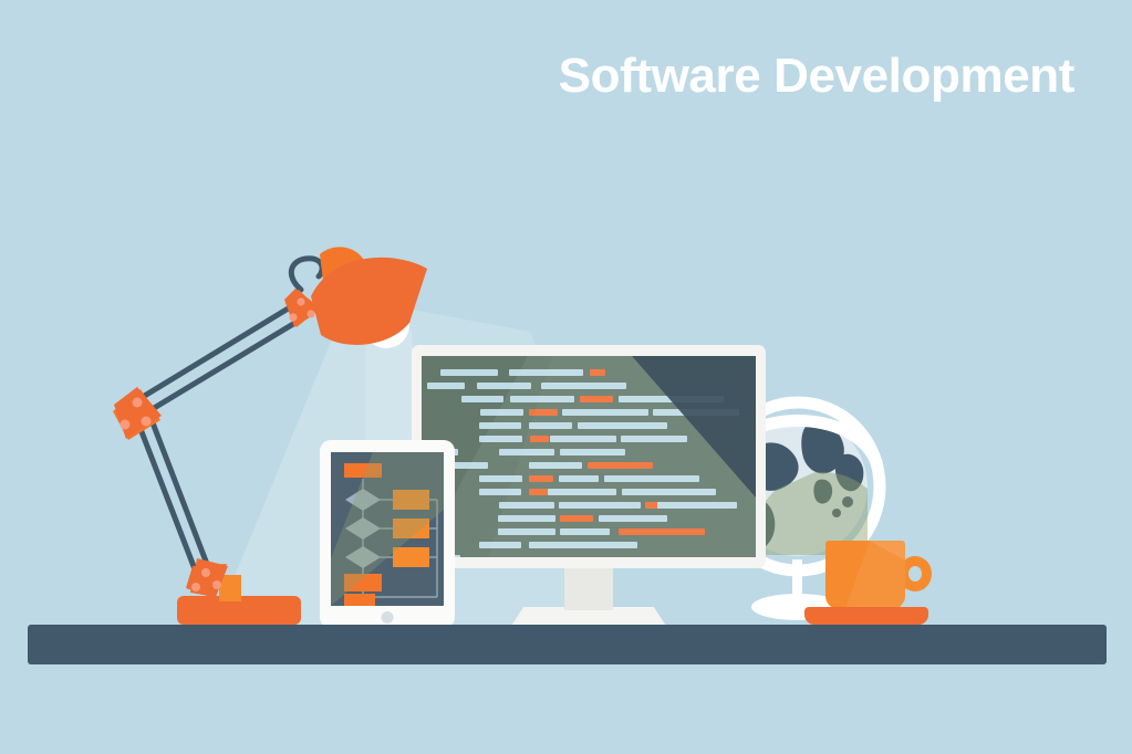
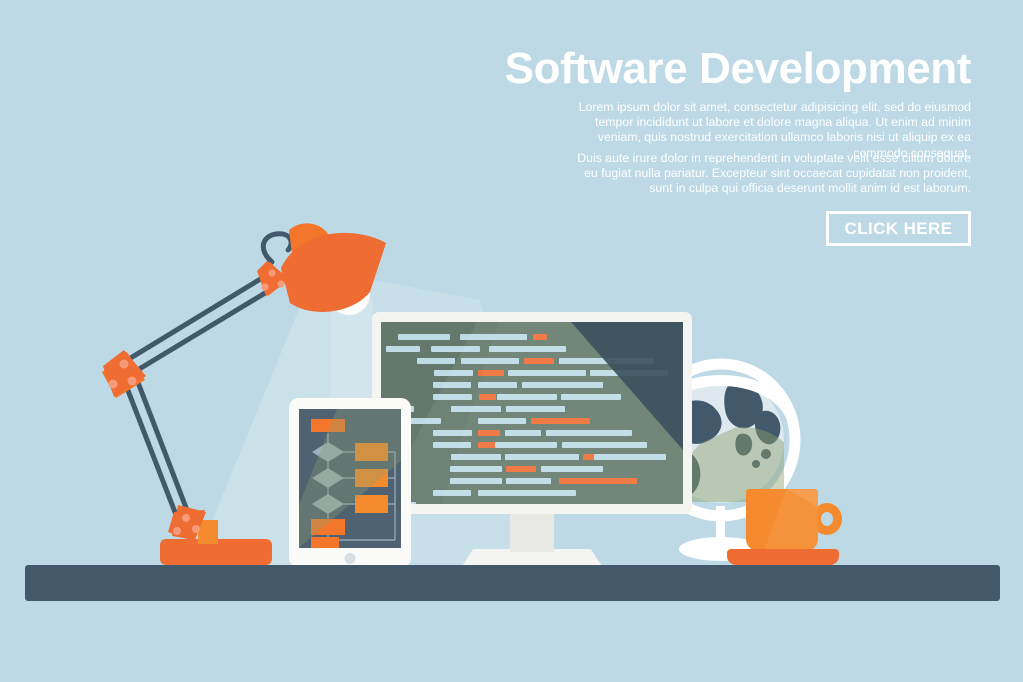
  Software Development
+ Lorem ipsum dolor sit amet, consectetur adipisicing elit, sed do eiusmod tempor incididunt ut labore et dolore magna aliqua. Ut enim ad minim veniam, quis nostrud exercitation ullamco laboris nisi ut aliquip ex ea commodo consequat.
+ Duis aute irure dolor in reprehenderit in voluptate velit esse cillum dolore eu fugiat nulla pariatur. Excepteur sint occaecat cupidatat non proident, sunt in culpa qui officia deserunt mollit anim id est laborum.
+ CLICK HERE
